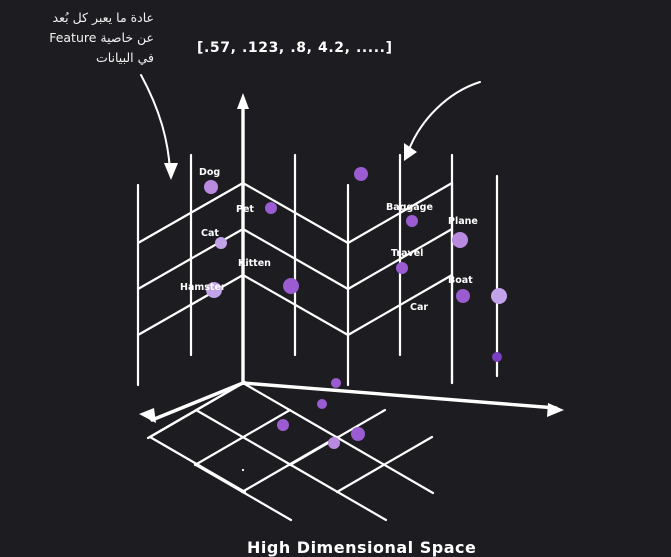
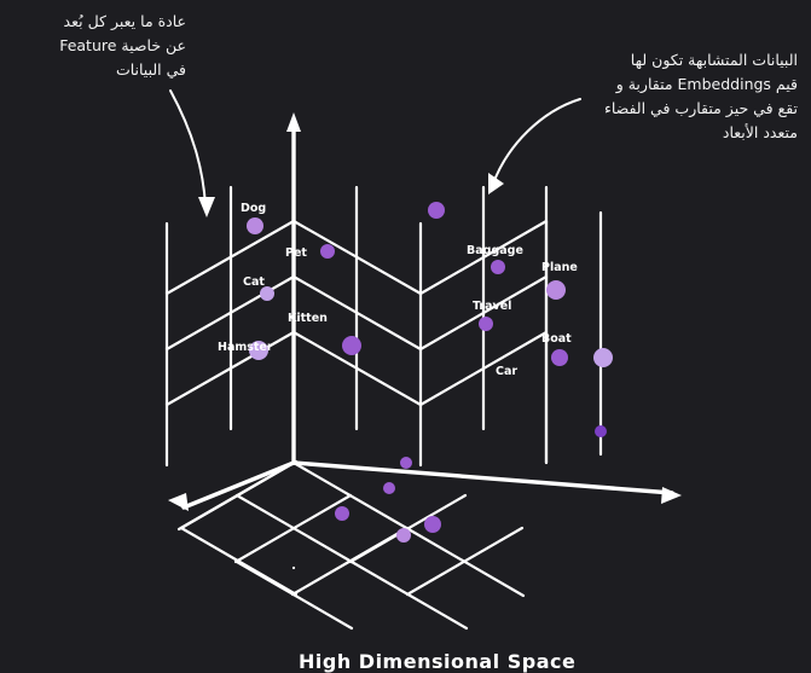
  Dog
  Pet
  Cat
  Kitten
  Hamster
  Baggage
  Plane
  Travel
  Boat
  Car
- [.57, .123, .8, 4.2, .....]
  عادة ما يعبر كل بُعد
  عن خاصية Feature
  في البيانات
+ البيانات المتشابهة تكون لها
+ قيم Embeddings متقاربة و
+ تقع في حيز متقارب في الفضاء
+ متعدد الأبعاد
  High Dimensional Space
